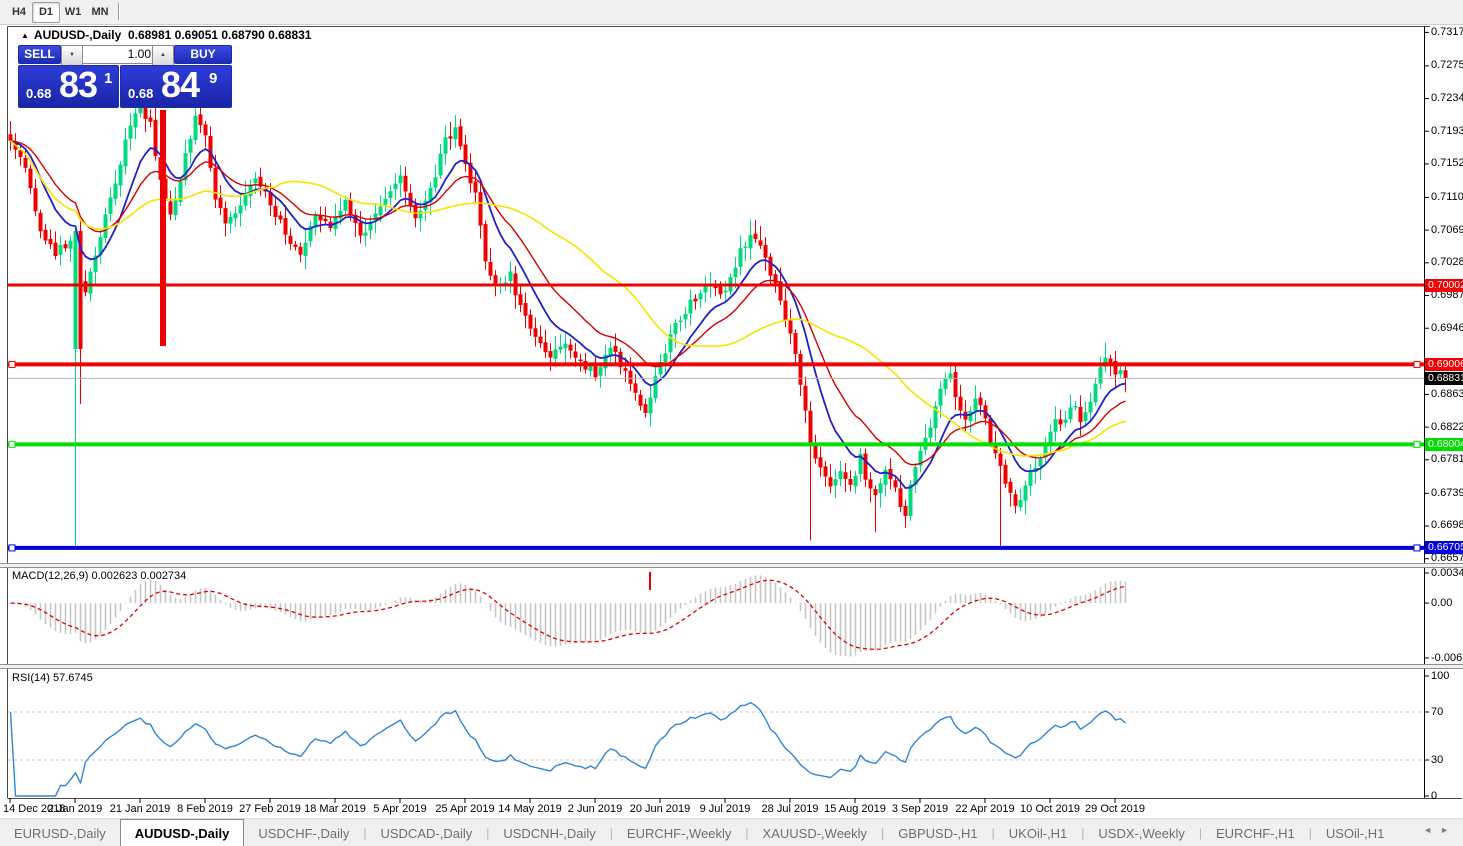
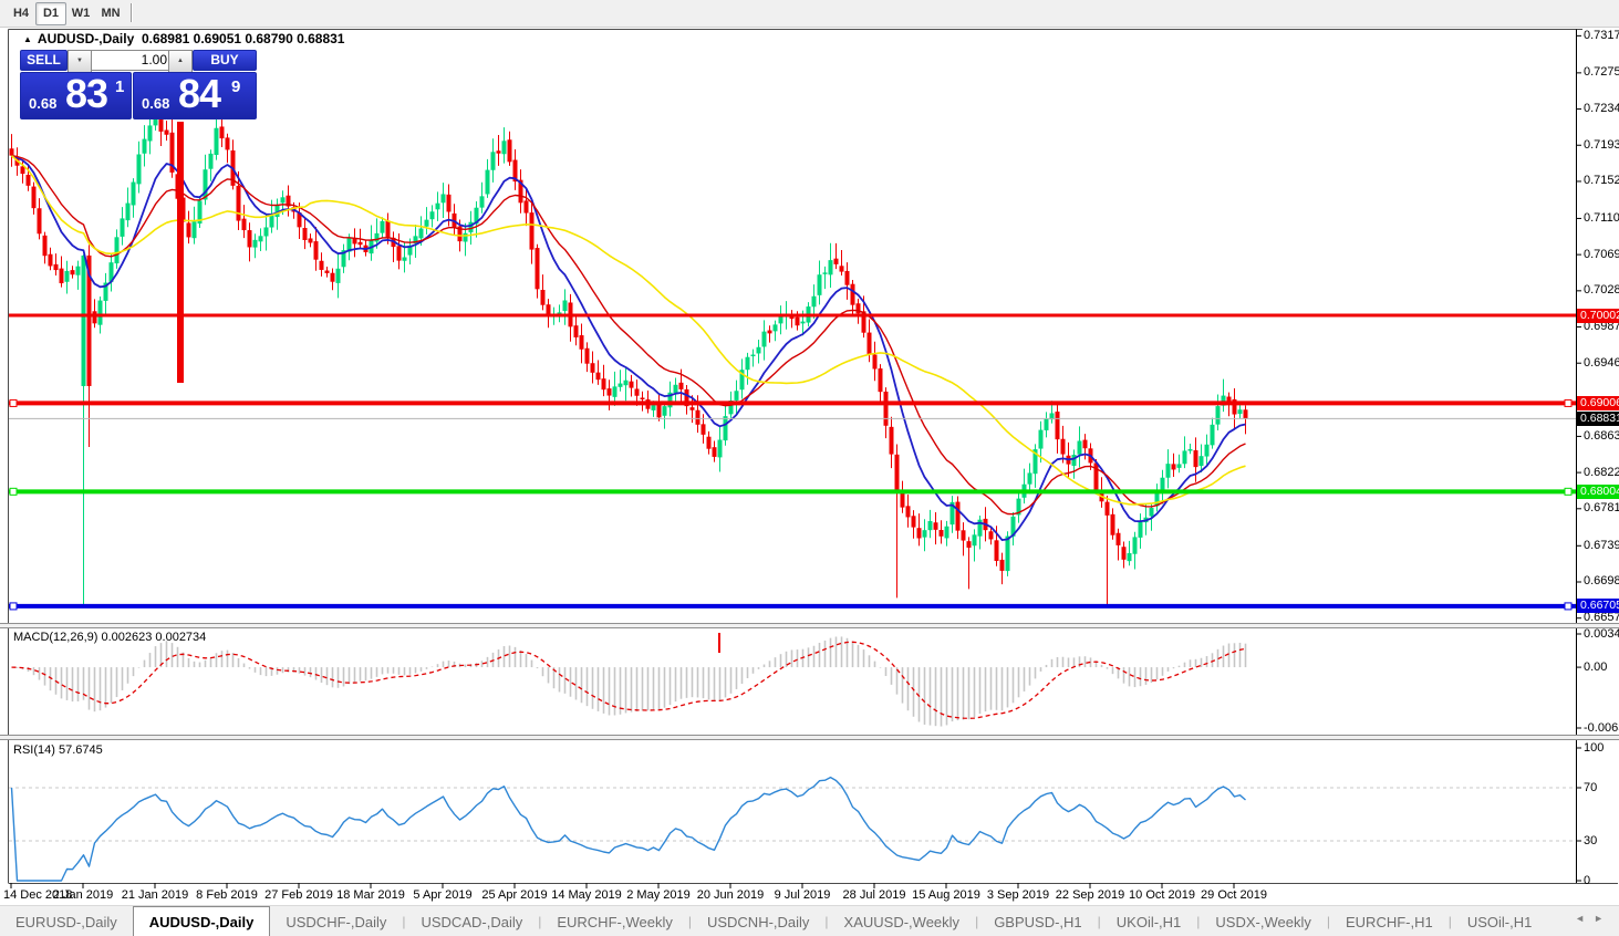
  H4
  D1
  W1
  MN
  ▲ AUDUSD-,Daily 0.68981 0.69051 0.68790 0.68831
  SELL
  1.00
  BUY
  0.68
  83
  1
  0.68
  84
  9
  MACD(12,26,9) 0.002623 0.002734
  RSI(14) 57.6745
  0.7317
  0.7275
  0.7234
  0.7193
  0.7152
  0.7110
  0.7069
  0.7028
  0.6987
  0.6946
  0.6863
  0.6822
  0.6781
  0.6739
  0.6698
  0.6657
  0.0034
  0.00
  -0.006
  100
  70
  30
  0
  0.7000
  0.6900
  0.6800
  0.6670
  0.6883
  14 Dec 2018
  2 Jan 2019
  21 Jan 2019
  8 Feb 2019
  27 Feb 2019
  18 Mar 2019
  5 Apr 2019
  25 Apr 2019
  14 May 2019
- 2 Jun 2019
+ 2 May 2019
  20 Jun 2019
  9 Jul 2019
  28 Jul 2019
  15 Aug 2019
  3 Sep 2019
- 22 Apr 2019
+ 22 Sep 2019
  10 Oct 2019
  29 Oct 2019
  EURUSD-,Daily
  AUDUSD-,Daily
  USDCHF-,Daily
  |
  USDCAD-,Daily
  |
- USDCNH-,Daily
+ EURCHF-,Weekly
  |
- EURCHF-,Weekly
+ USDCNH-,Daily
  |
  XAUUSD-,Weekly
  |
  GBPUSD-,H1
  |
  UKOil-,H1
  |
  USDX-,Weekly
  |
  EURCHF-,H1
  |
  USOil-,H1
  ◄►
